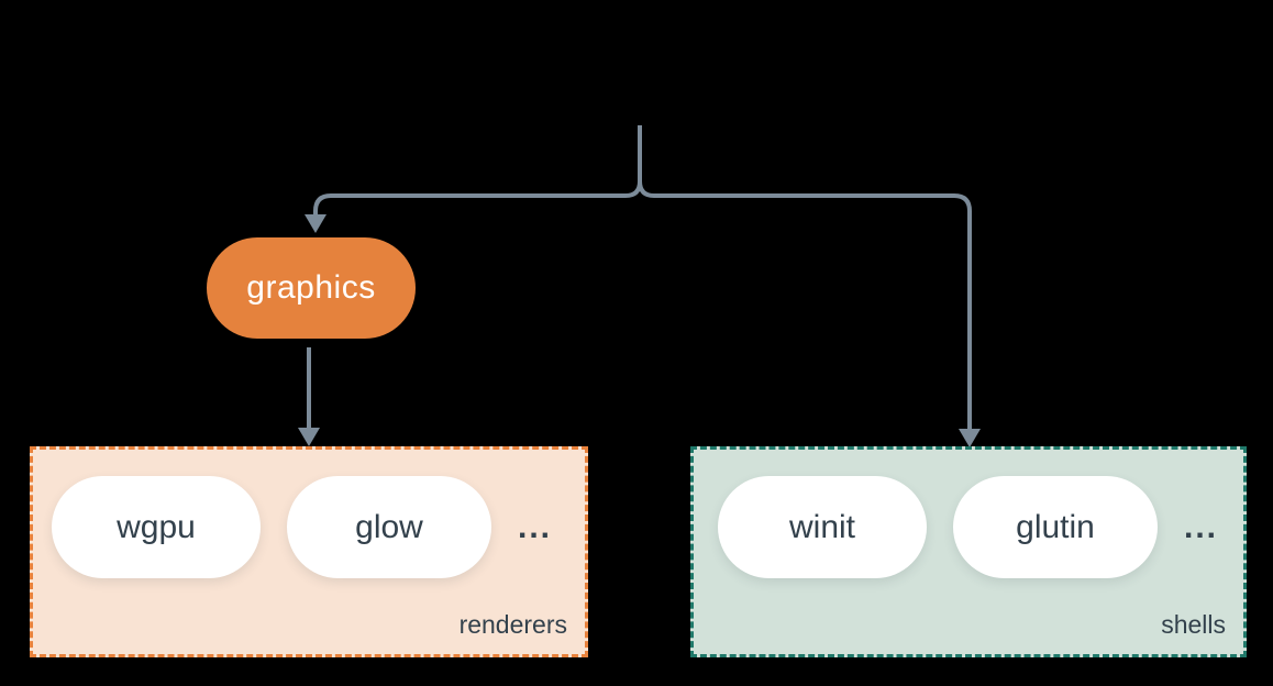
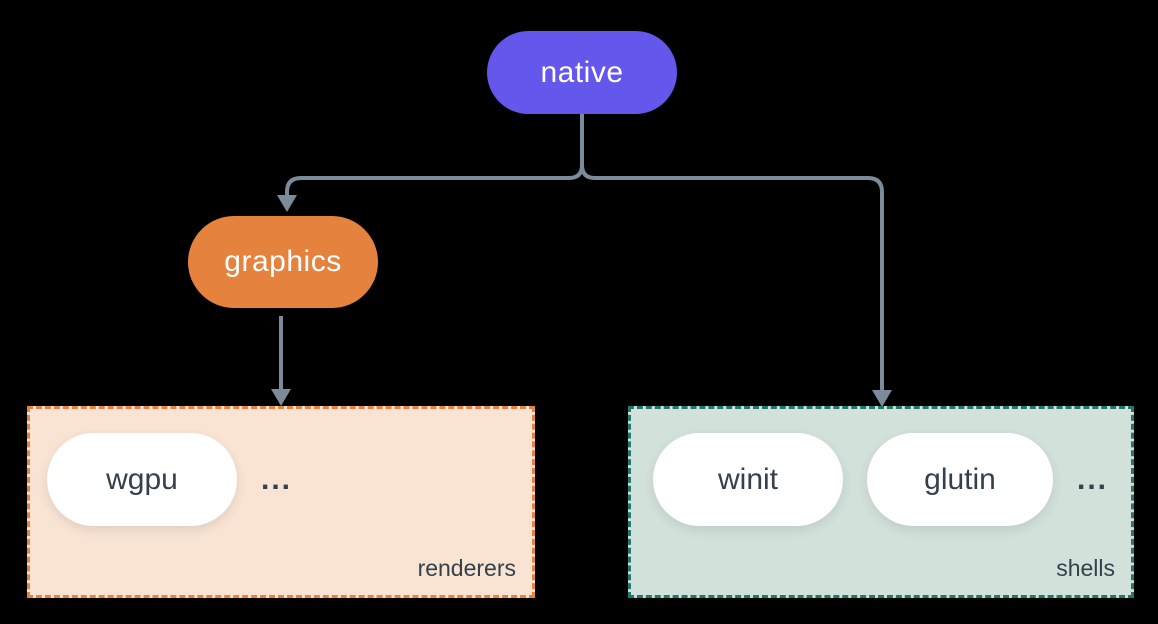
+ native
  graphics
  wgpu
- glow
  ...
  renderers
  winit
  glutin
  ...
  shells
